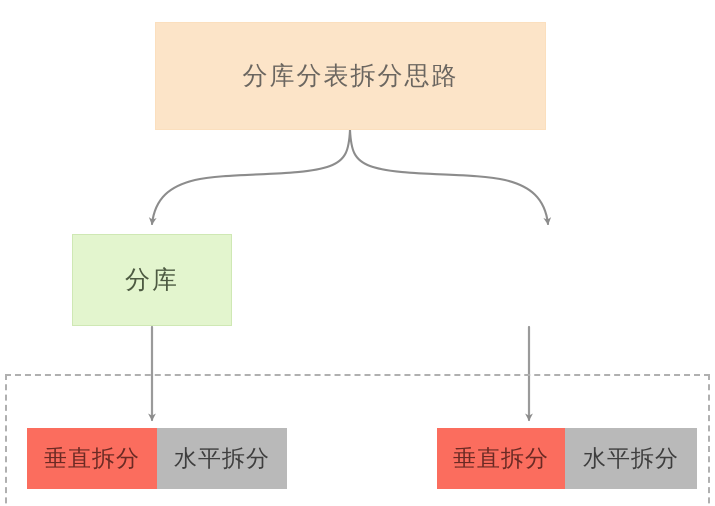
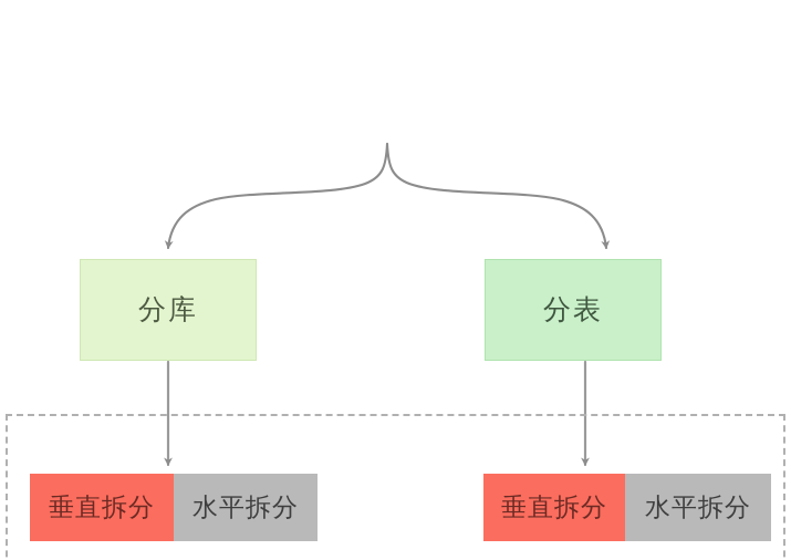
- 分库分表拆分思路
  分库
+ 分表
  垂直拆分
  水平拆分
  垂直拆分
  水平拆分
